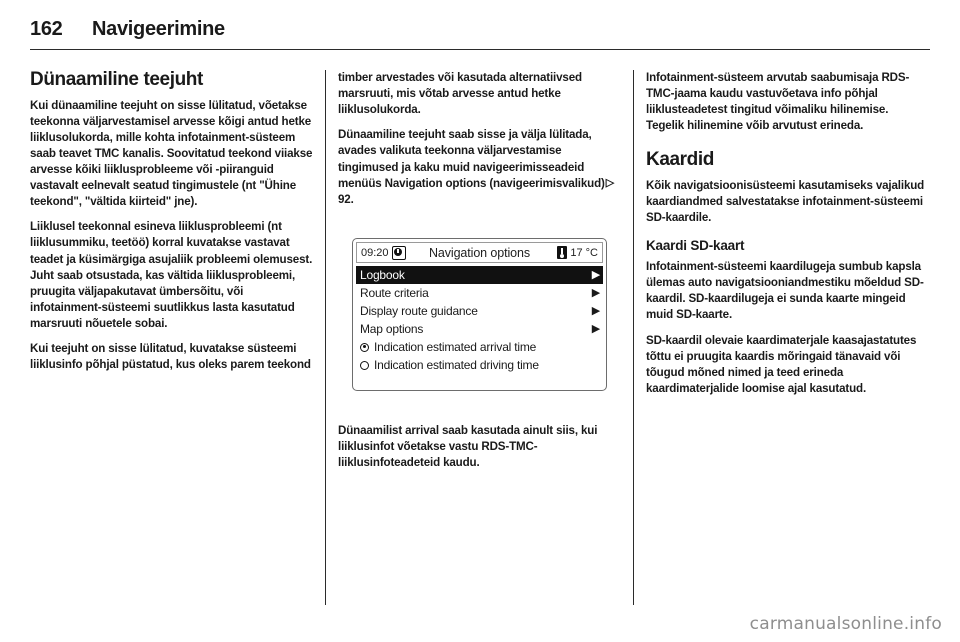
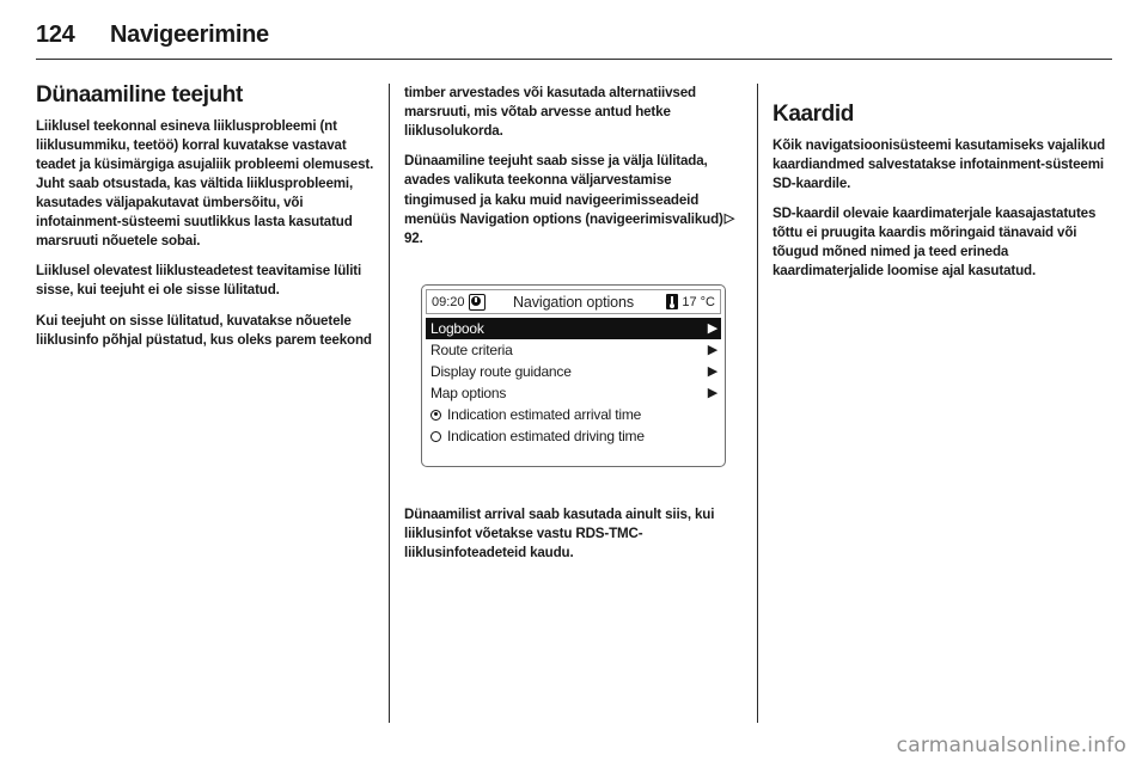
- 162
+ 124
  Navigeerimine
  Dünaamiline teejuht
- Kui dünaamiline teejuht on sisse lülitatud, võetakse teekonna väljarvestamisel arvesse kõigi antud hetke liiklusolukorda, mille kohta infotainment-süsteem saab teavet TMC kanalis. Soovitatud teekond viiakse arvesse kõiki liiklusprobleeme või -piiranguid vastavalt eelnevalt seatud tingimustele (nt "Ühine teekond", "vältida kiirteid" jne).
- Liiklusel teekonnal esineva liiklusprobleemi (nt liiklusummiku, teetöö) korral kuvatakse vastavat teadet ja küsimärgiga asujaliik probleemi olemusest. Juht saab otsustada, kas vältida liiklusprobleemi, pruugita väljapakutavat ümbersõitu, või infotainment-süsteemi suutlikkus lasta kasutatud marsruuti nõuetele sobai.
+ Liiklusel teekonnal esineva liiklusprobleemi (nt liiklusummiku, teetöö) korral kuvatakse vastavat teadet ja küsimärgiga asujaliik probleemi olemusest. Juht saab otsustada, kas vältida liiklusprobleemi, kasutades väljapakutavat ümbersõitu, või infotainment-süsteemi suutlikkus lasta kasutatud marsruuti nõuetele sobai.
+ Liiklusel olevatest liiklusteadetest teavitamise lüliti sisse, kui teejuht ei ole sisse lülitatud.
- Kui teejuht on sisse lülitatud, kuvatakse süsteemi liiklusinfo põhjal püstatud, kus oleks parem teekond
+ Kui teejuht on sisse lülitatud, kuvatakse nõuetele liiklusinfo põhjal püstatud, kus oleks parem teekond
  timber arvestades või kasutada alternatiivsed marsruuti, mis võtab arvesse antud hetke liiklusolukorda.
  Dünaamiline teejuht saab sisse ja välja lülitada, avades valikuta teekonna väljarvestamise tingimused ja kaku muid navigeerimisseadeid menüüs Navigation options (navigeerimisvalikud)▷92.
  09:20
  Navigation options
  17 °C
  Logbook
  ▶
  Route criteria
  ▶
  Display route guidance
  ▶
  Map options
  ▶
  Indication estimated arrival time
  Indication estimated driving time
  Dünaamilist arrival saab kasutada ainult siis, kui liiklusinfot võetakse vastu RDS-TMC-liiklusinfoteadeteid kaudu.
- Infotainment-süsteem arvutab saabumisaja RDS-TMC-jaama kaudu vastuvõetava info põhjal liiklusteadetest tingitud võimaliku hilinemise. Tegelik hilinemine võib arvutust erineda.
  Kaardid
  Kõik navigatsioonisüsteemi kasutamiseks vajalikud kaardiandmed salvestatakse infotainment-süsteemi SD-kaardile.
- Kaardi SD-kaart
- Infotainment-süsteemi kaardilugeja sumbub kapsla ülemas auto navigatsiooniandmestiku mõeldud SD-kaardil. SD-kaardilugeja ei sunda kaarte mingeid muid SD-kaarte.
  SD-kaardil olevaie kaardimaterjale kaasajastatutes tõttu ei pruugita kaardis mõringaid tänavaid või tõugud mõned nimed ja teed erineda kaardimaterjalide loomise ajal kasutatud.
  carmanualsonline.info
